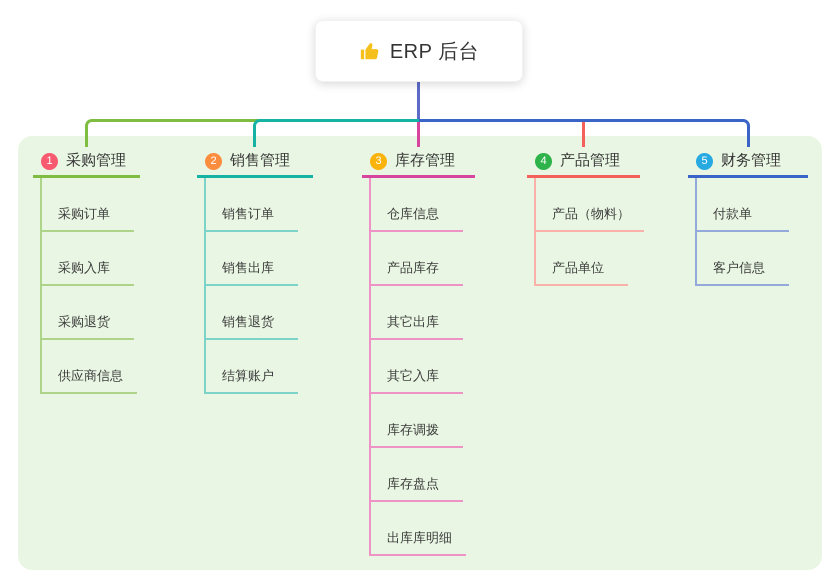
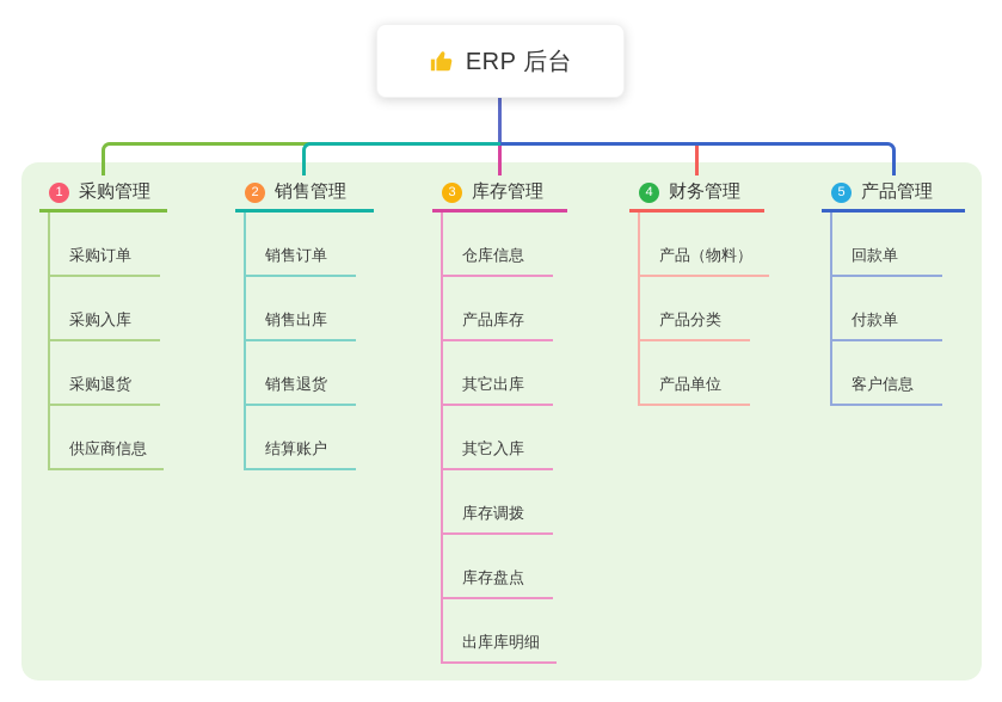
  ERP 后台
  1
  采购管理
  采购订单
  采购入库
  采购退货
  供应商信息
  2
  销售管理
  销售订单
  销售出库
  销售退货
  结算账户
  3
  库存管理
  仓库信息
  产品库存
  其它出库
  其它入库
  库存调拨
  库存盘点
  出库库明细
  4
- 产品管理
+ 财务管理
  产品（物料）
+ 产品分类
  产品单位
  5
- 财务管理
+ 产品管理
+ 回款单
  付款单
  客户信息
